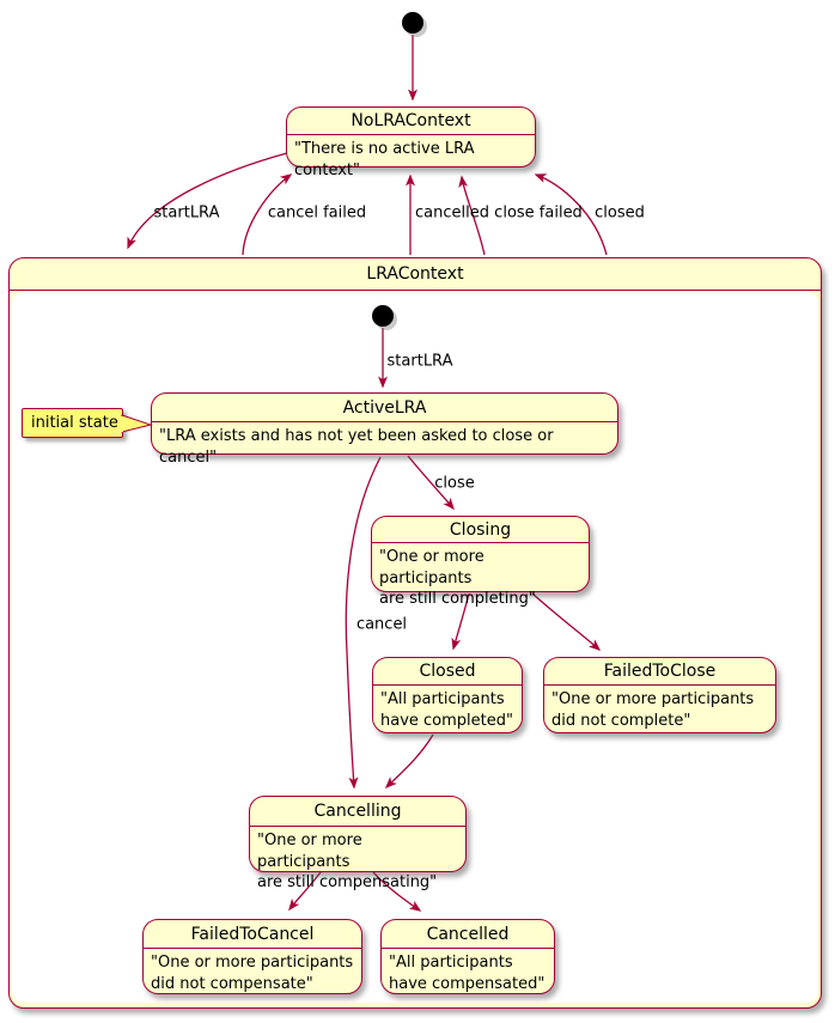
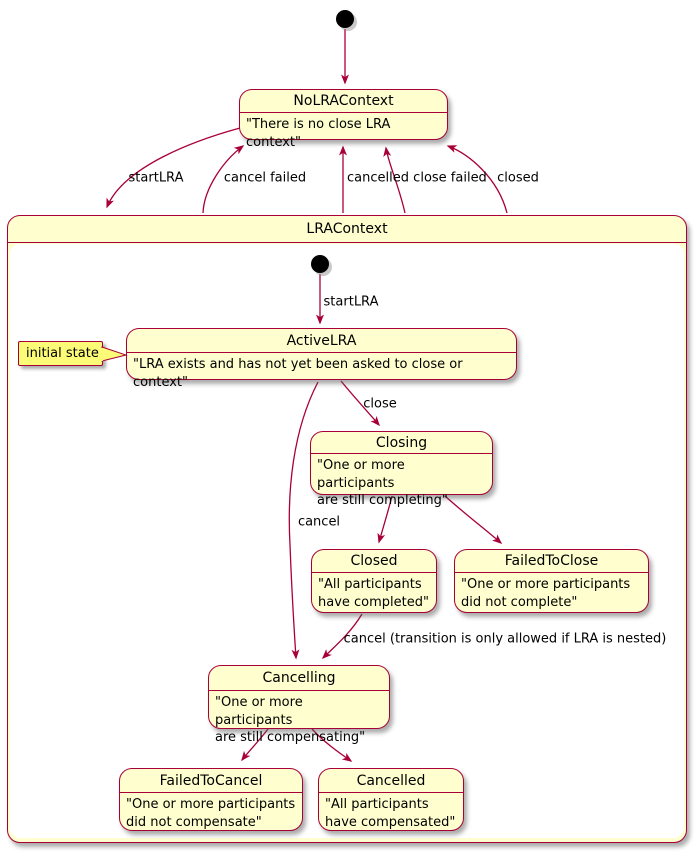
  LRAContext
  NoLRAContext
- "There is no active LRA context"
+ "There is no close LRA context"
  ActiveLRA
- "LRA exists and has not yet been asked to close or cancel"
+ "LRA exists and has not yet been asked to close or context"
  Closing
  "One or more participants
  are still completing"
  Closed
  "All participants
  have completed"
  FailedToClose
  "One or more participants
  did not complete"
  Cancelling
  "One or more participants
  are still compensating"
  FailedToCancel
  "One or more participants
  did not compensate"
  Cancelled
  "All participants
  have compensated"
  initial state
  startLRA
  cancel failed
  cancelled
  close failed
  closed
  startLRA
  close
  cancel
+ cancel (transition is only allowed if LRA is nested)
